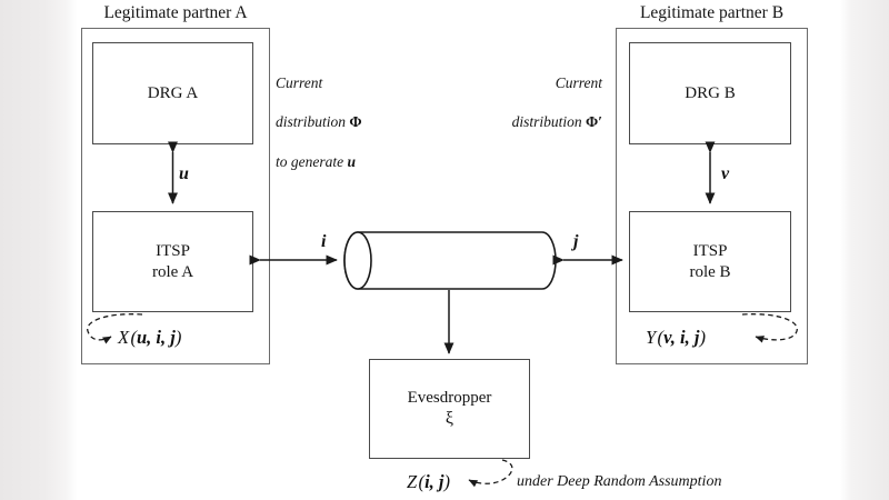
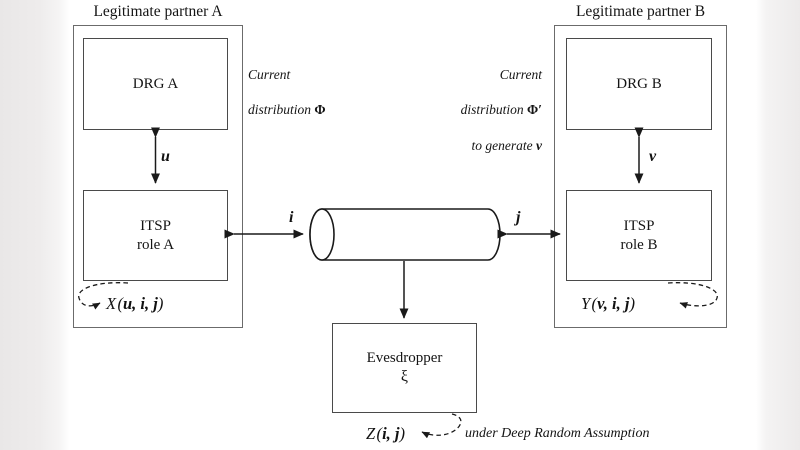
  Legitimate partner A
  Legitimate partner B
  DRG A
  ITSP
  role A
  u
  X (u, i, j)
  DRG B
  ITSP
  role B
  v
  Y (v, i, j)
  Current
  distribution Φ
- to generate u
  Current
  distribution Φ′
+ to generate v
  i
  j
  Evesdropper
  ξ
  Z (i, j)
  under Deep Random Assumption
